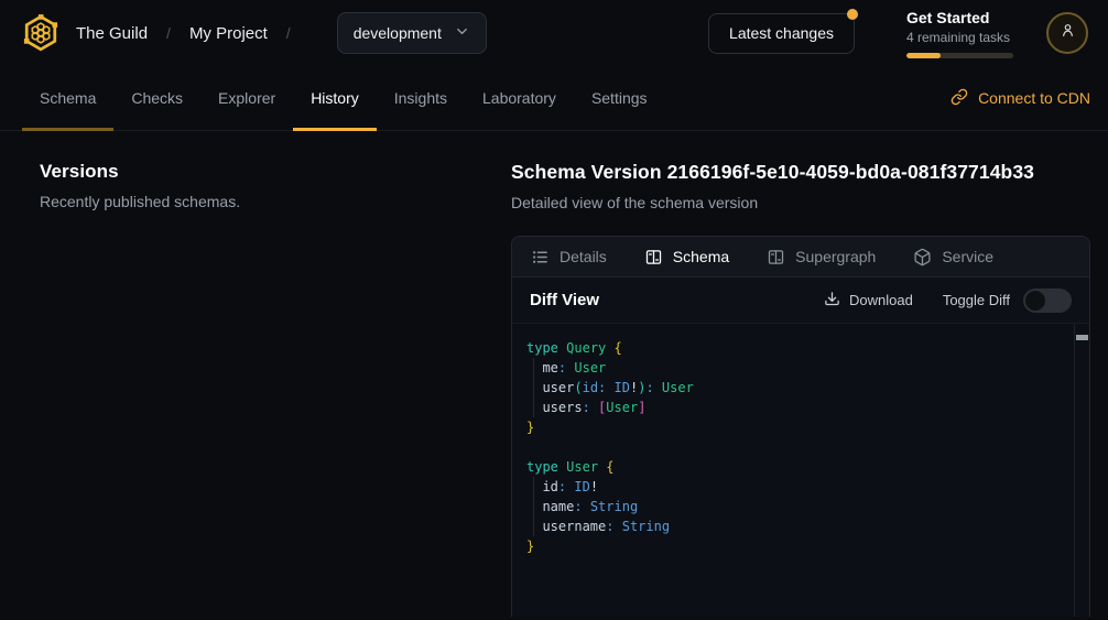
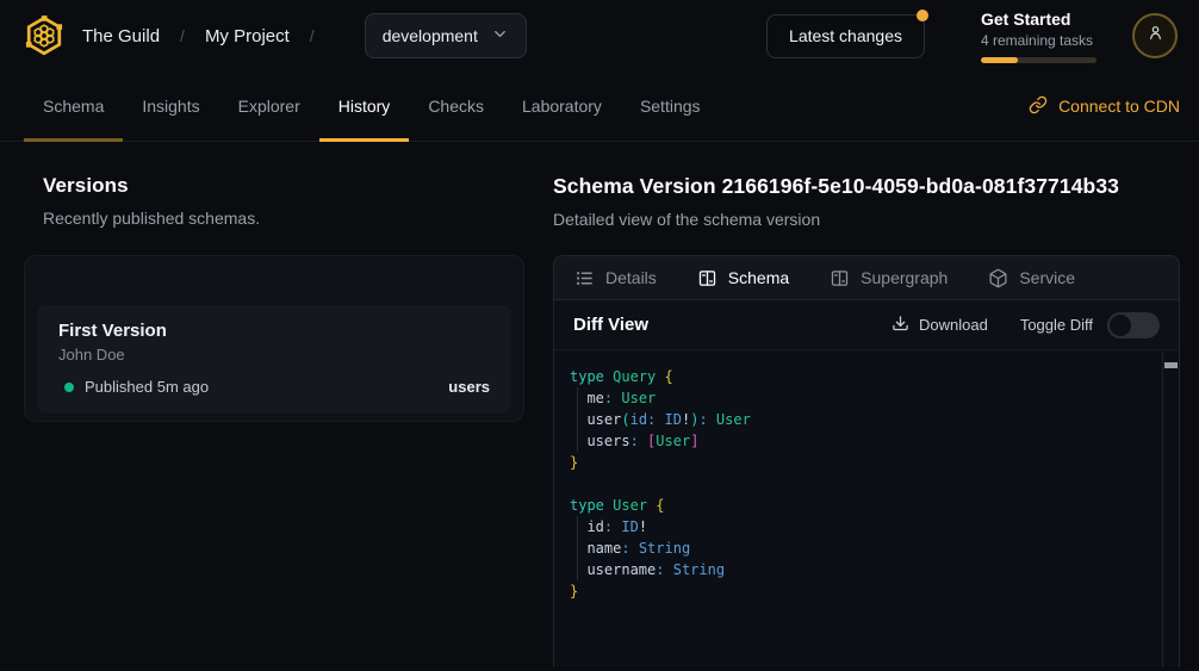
  The Guild
  /
  My Project
  /
  development
  Latest changes
  Get Started
  4 remaining tasks
  Schema
- Checks
+ Insights
  Explorer
  History
- Insights
+ Checks
  Laboratory
  Settings
  Connect to CDN
  Versions
  Recently published schemas.
+ First Version
+ John Doe
+ Published 5m ago
+ users
  Schema Version 2166196f-5e10-4059-bd0a-081f37714b33
  Detailed view of the schema version
  Details
  Schema
  Supergraph
  Service
  Diff View
  Download
  Toggle Diff
  type Query {
  me: User
  user(id: ID!): User
  users: [User]
  }
  type User {
  id: ID!
  name: String
  username: String
  }
